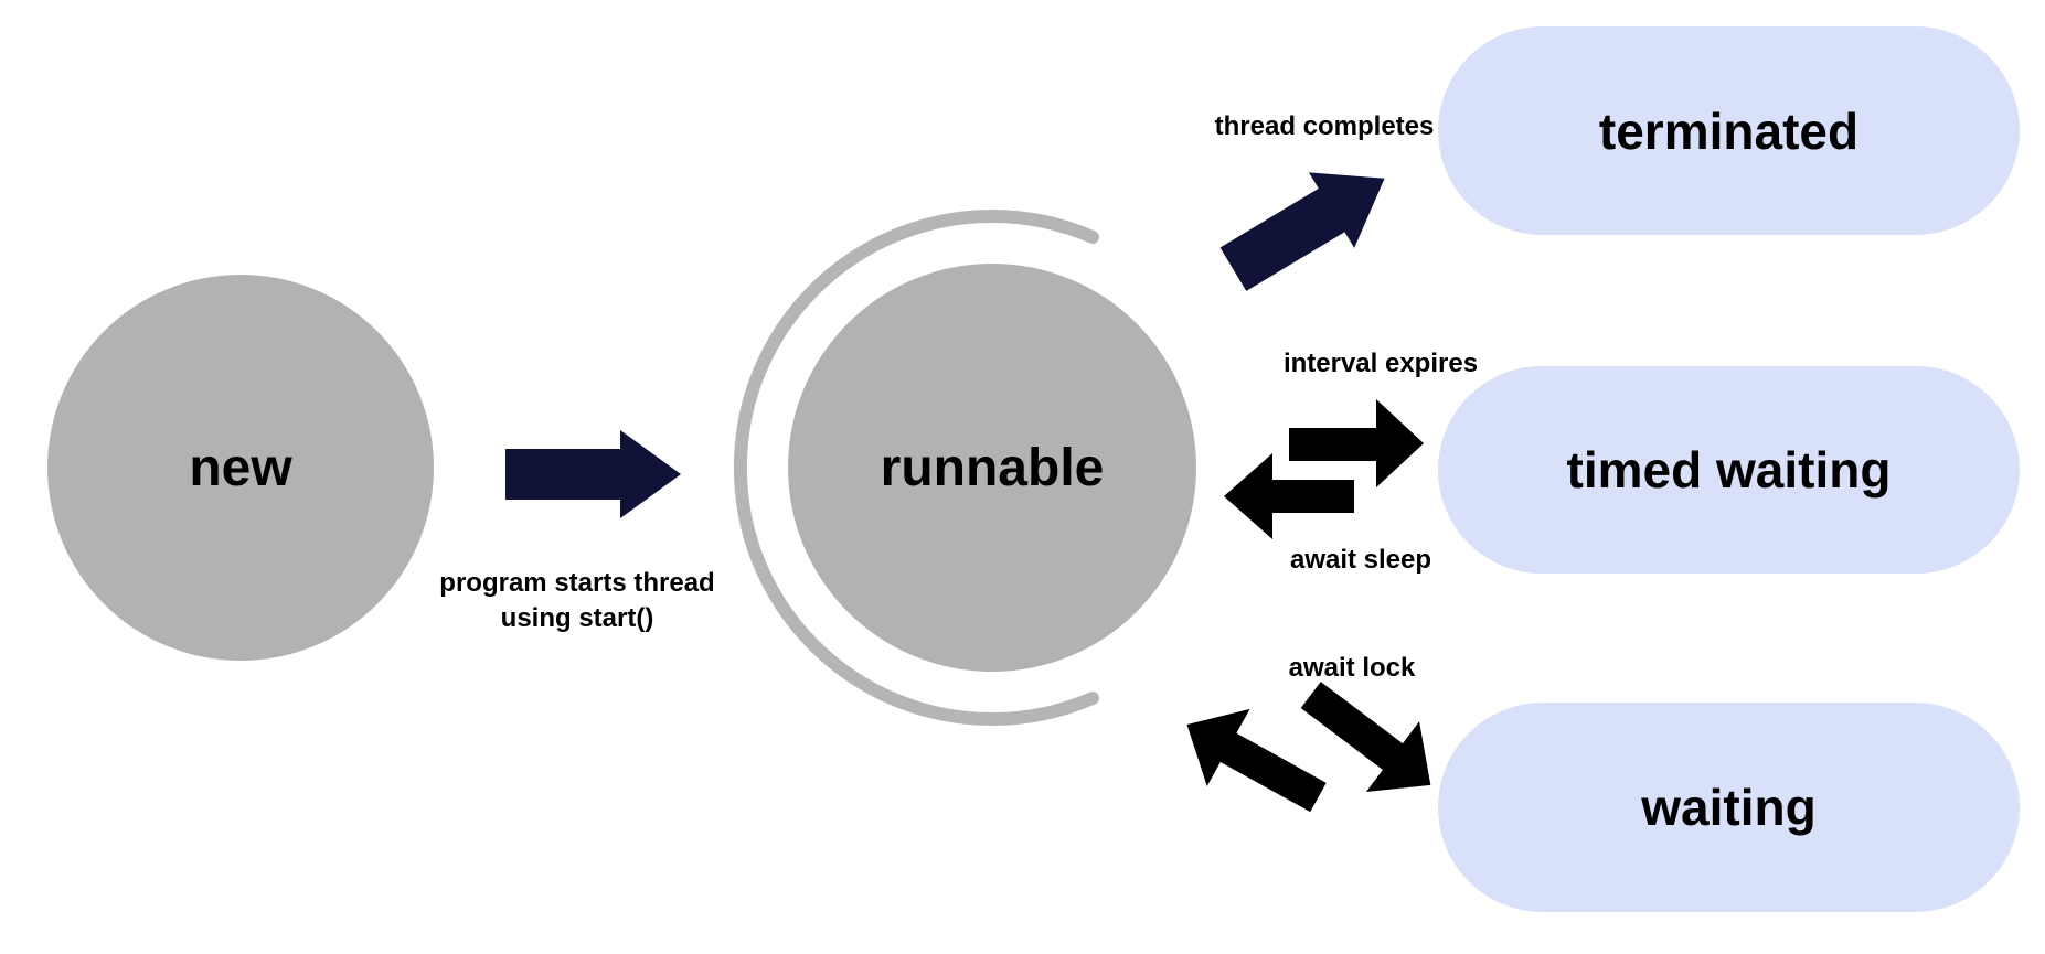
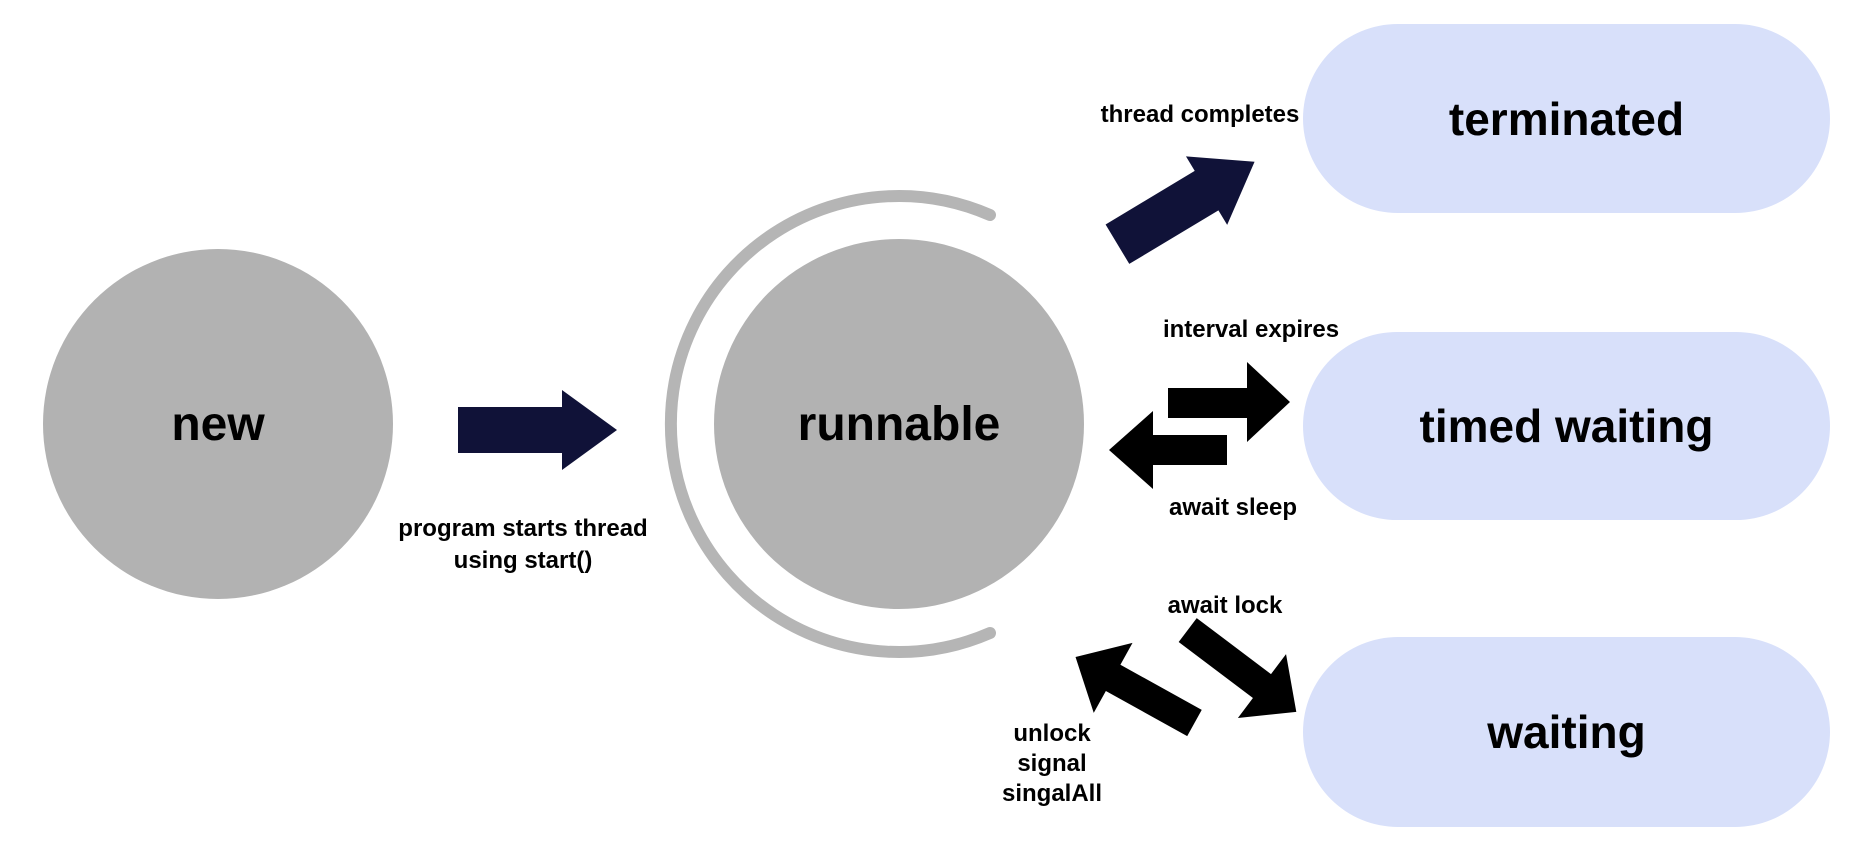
  new
  runnable
  terminated
  timed waiting
  waiting
  program starts thread
  using start()
  thread completes
  interval expires
  await sleep
  await lock
+ unlock
+ signal
+ singalAll
